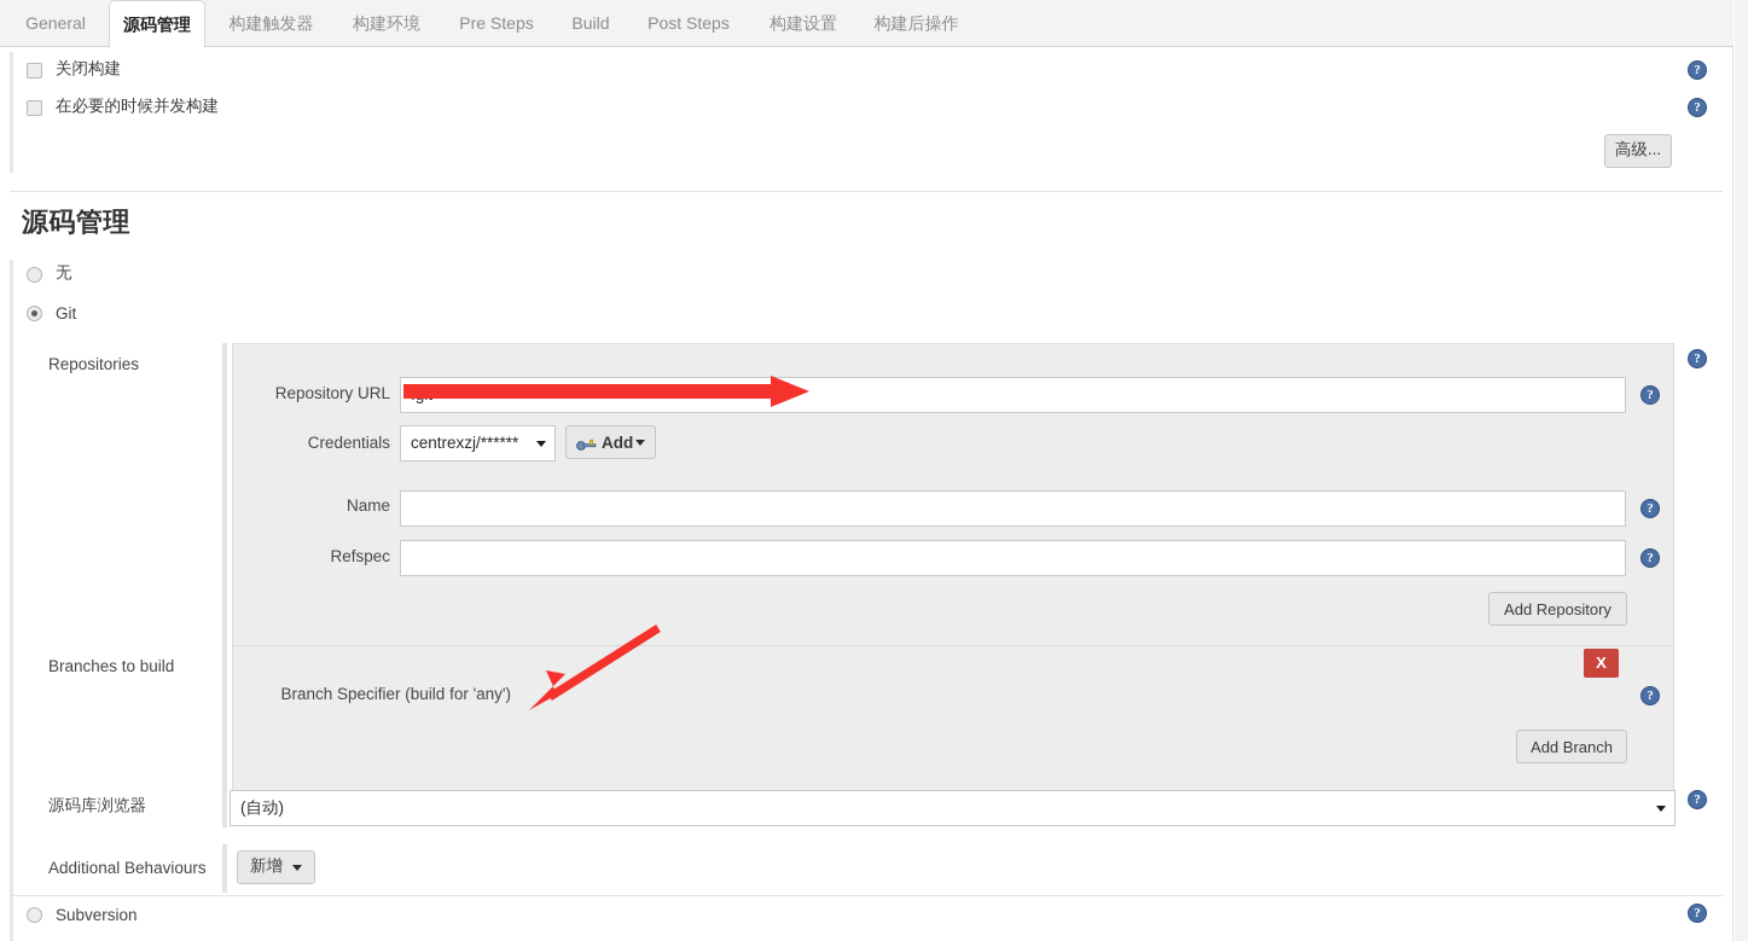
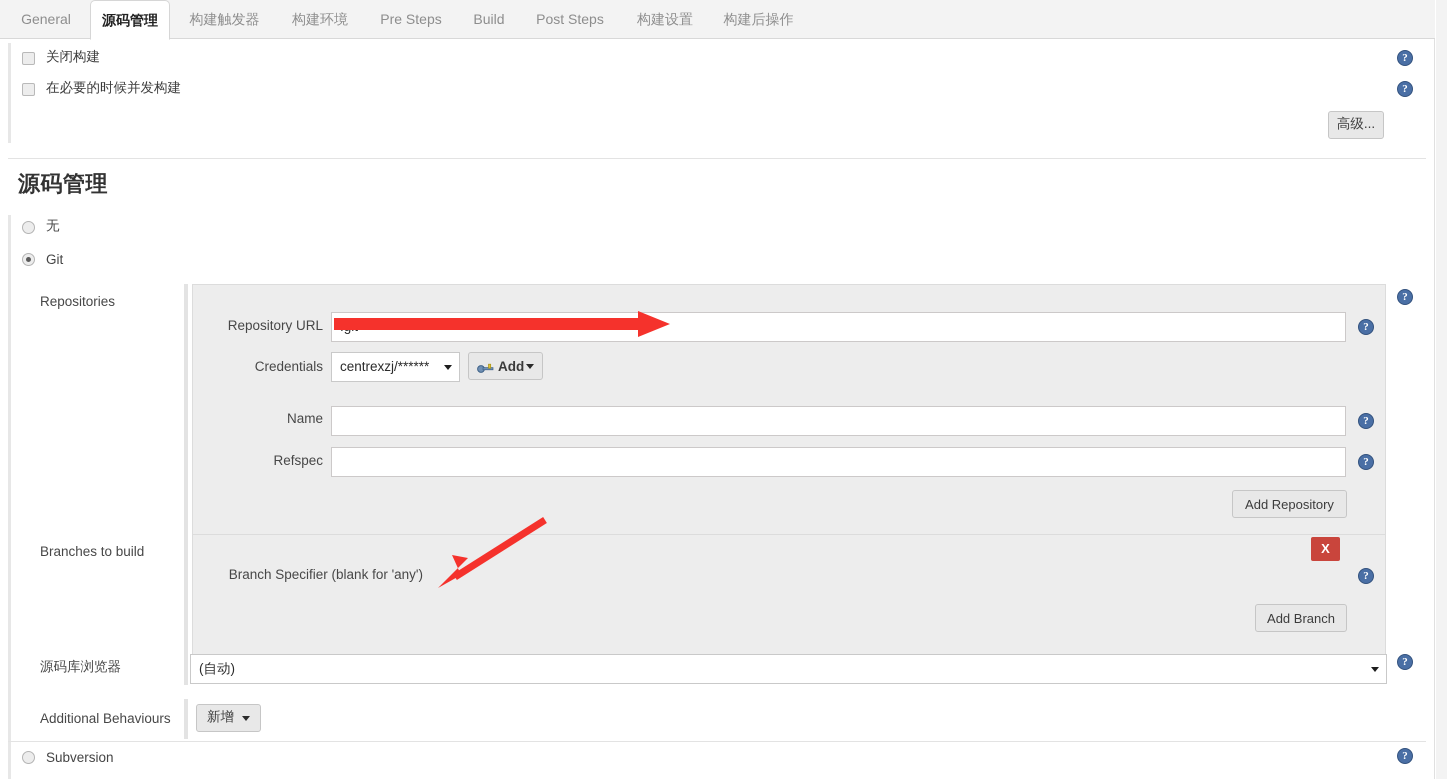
  General
  源码管理
  构建触发器
  构建环境
  Pre Steps
  Build
  Post Steps
  构建设置
  构建后操作
  关闭构建
  在必要的时候并发构建
  高级...
  源码管理
  无
  Git
  Repositories
  Repository URL
  Credentials
  centrexzj/******
  Add
  Name
  Refspec
  Add Repository
  Branches to build
  X
- Branch Specifier (build for 'any')
+ Branch Specifier (blank for 'any')
  Add Branch
  源码库浏览器
  (自动)
  Additional Behaviours
  新增
  Subversion
